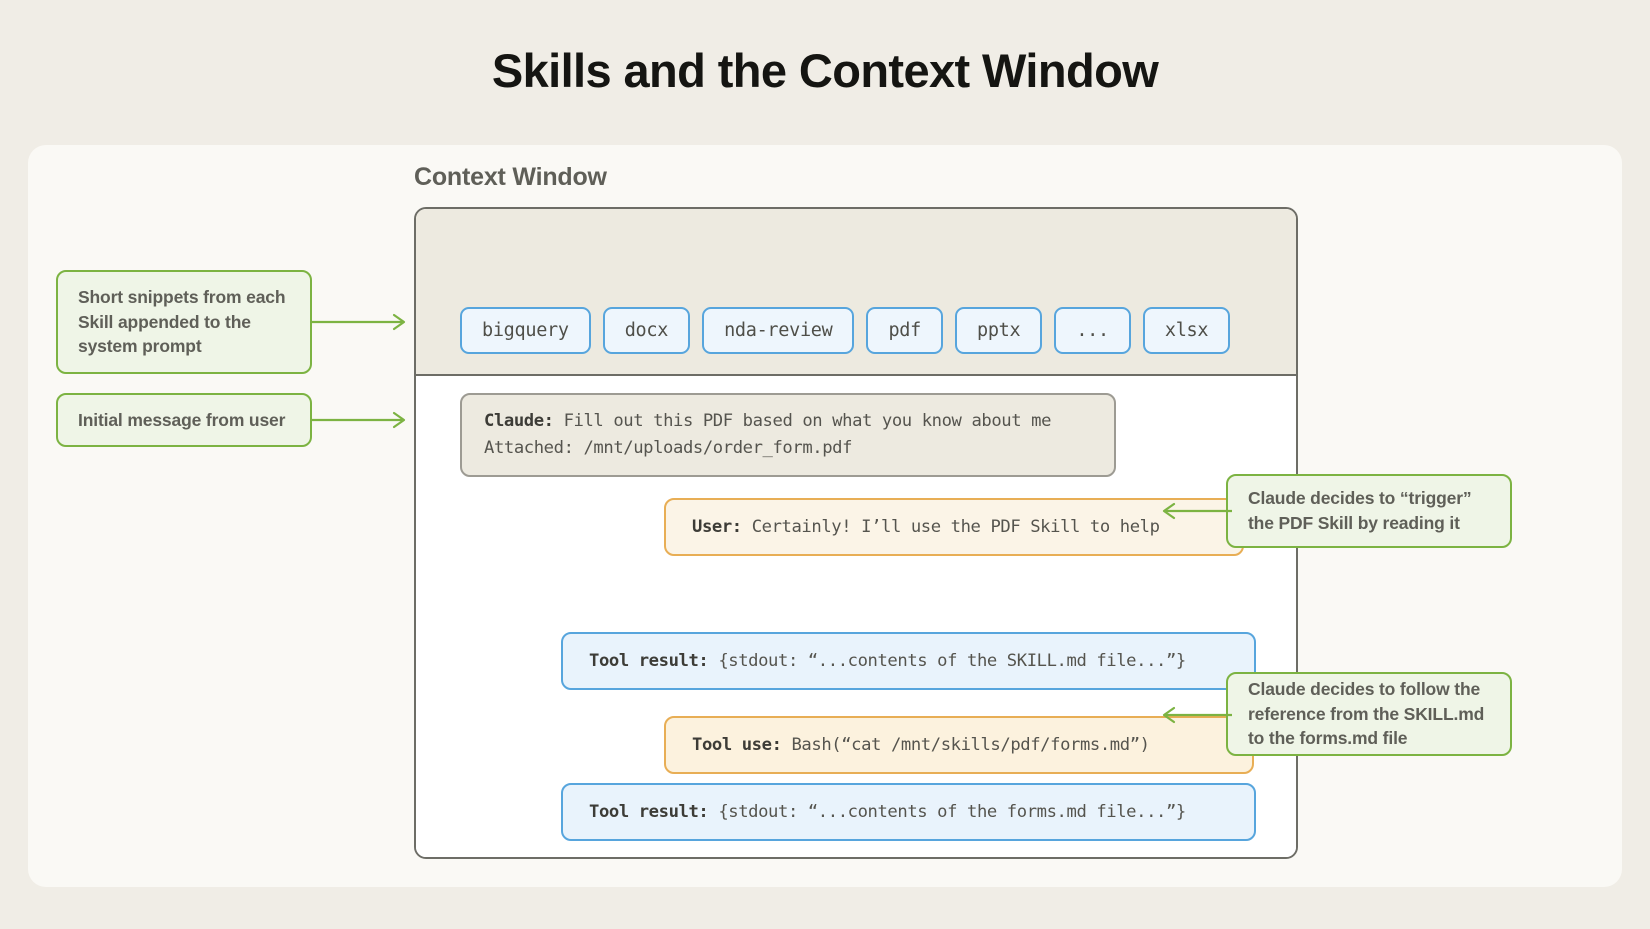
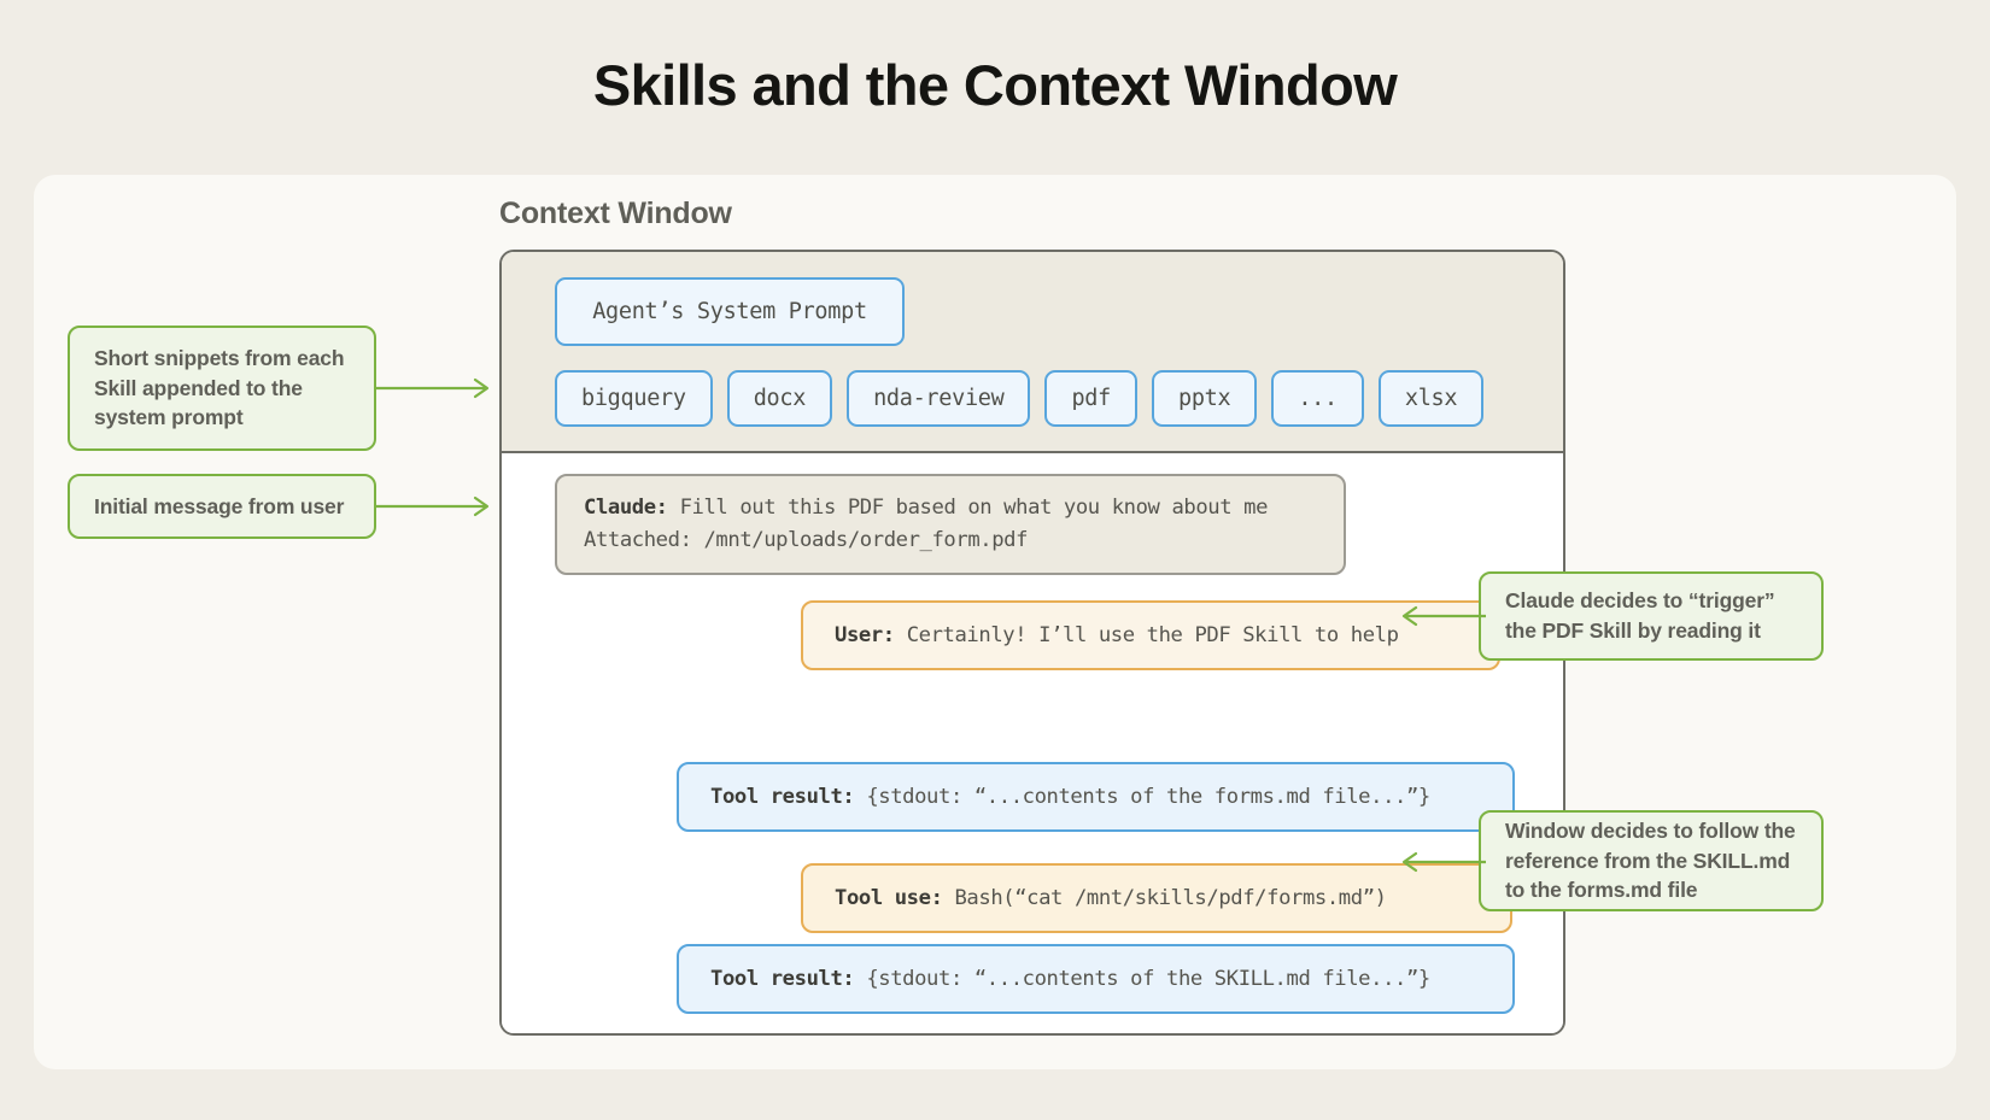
  Skills and the Context Window
  Context Window
+ Agent’s System Prompt
  bigquery
  docx
  nda-review
  pdf
  pptx
  ...
  xlsx
  Claude: Fill out this PDF based on what you know about me
  Attached: /mnt/uploads/order_form.pdf
  User: Certainly! I’ll use the PDF Skill to help
- Tool result: {stdout: “...contents of the SKILL.md file...”}
+ Tool result: {stdout: “...contents of the forms.md file...”}
  Tool use: Bash(“cat /mnt/skills/pdf/forms.md”)
- Tool result: {stdout: “...contents of the forms.md file...”}
+ Tool result: {stdout: “...contents of the SKILL.md file...”}
  Short snippets from each Skill appended to the system prompt
  Initial message from user
  Claude decides to “trigger” the PDF Skill by reading it
- Claude decides to follow the reference from the SKILL.md to the forms.md file
+ Window decides to follow the reference from the SKILL.md to the forms.md file
